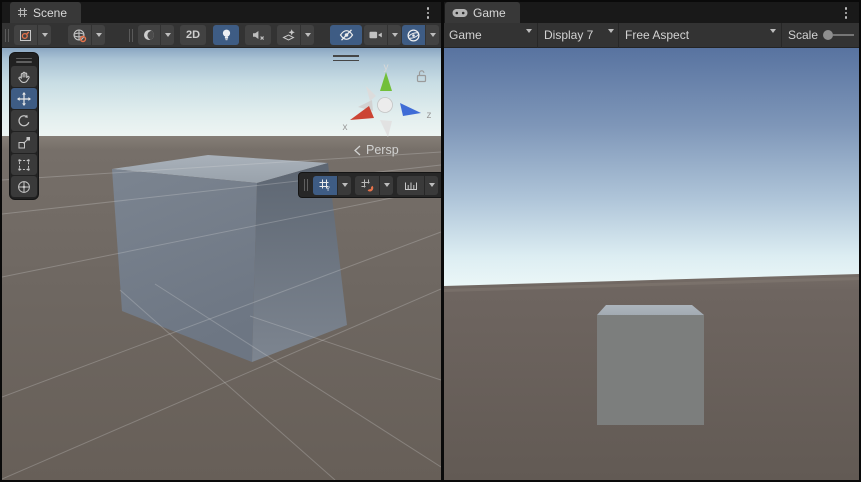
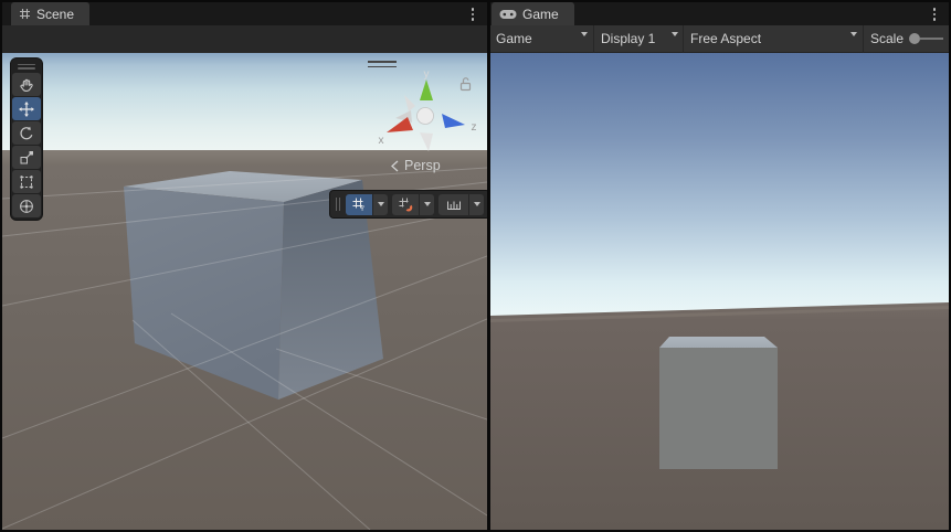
  Scene
- 2D
  y
  x
  z
  Persp
  Game
  Game
- Display 7
+ Display 1
  Free Aspect
  Scale
